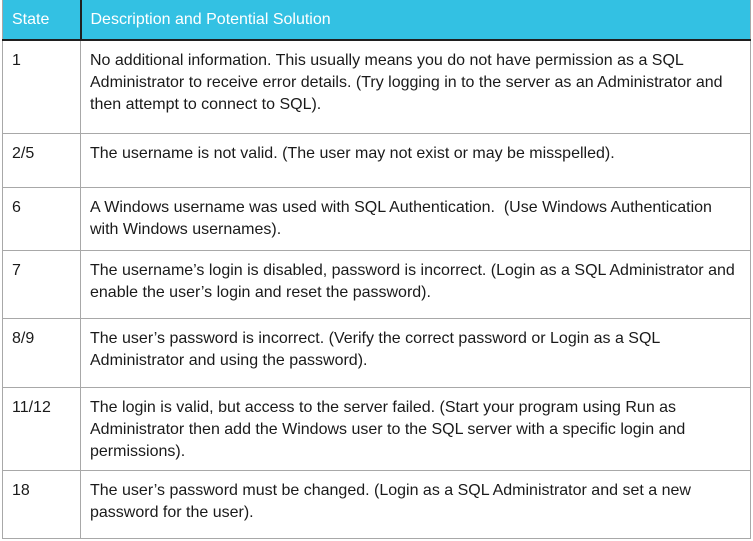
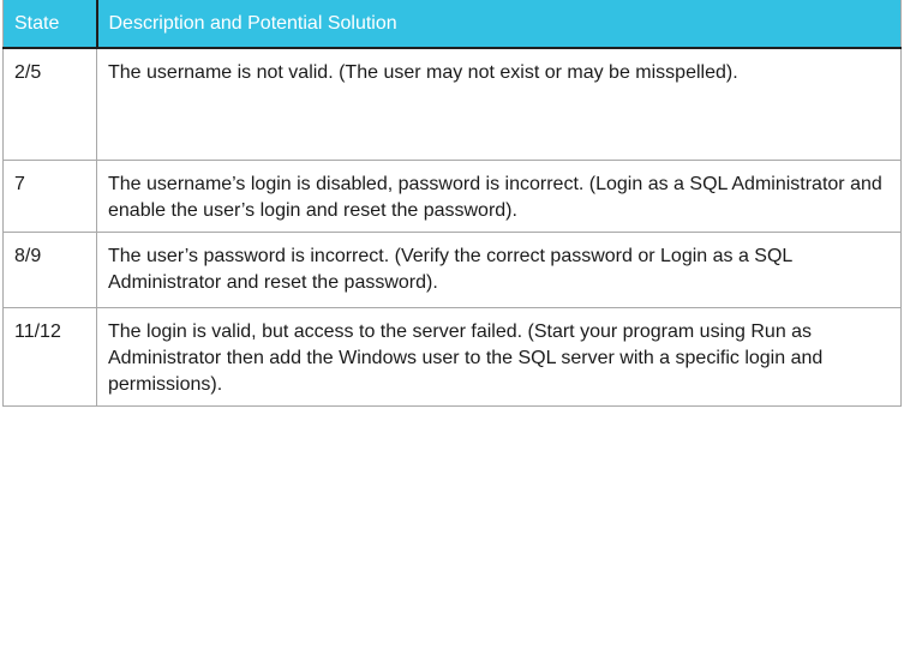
  State	Description and Potential Solution
- 1	No additional information. This usually means you do not have permission as a SQL Administrator to receive error details. (Try logging in to the server as an Administrator and then attempt to connect to SQL).
  2/5	The username is not valid. (The user may not exist or may be misspelled).
- 6	A Windows username was used with SQL Authentication. (Use Windows Authentication with Windows usernames).
  7	The username’s login is disabled, password is incorrect. (Login as a SQL Administrator and enable the user’s login and reset the password).
- 8/9	The user’s password is incorrect. (Verify the correct password or Login as a SQL Administrator and using the password).
+ 8/9	The user’s password is incorrect. (Verify the correct password or Login as a SQL Administrator and reset the password).
  11/12	The login is valid, but access to the server failed. (Start your program using Run as Administrator then add the Windows user to the SQL server with a specific login and permissions).
- 18	The user’s password must be changed. (Login as a SQL Administrator and set a new password for the user).
